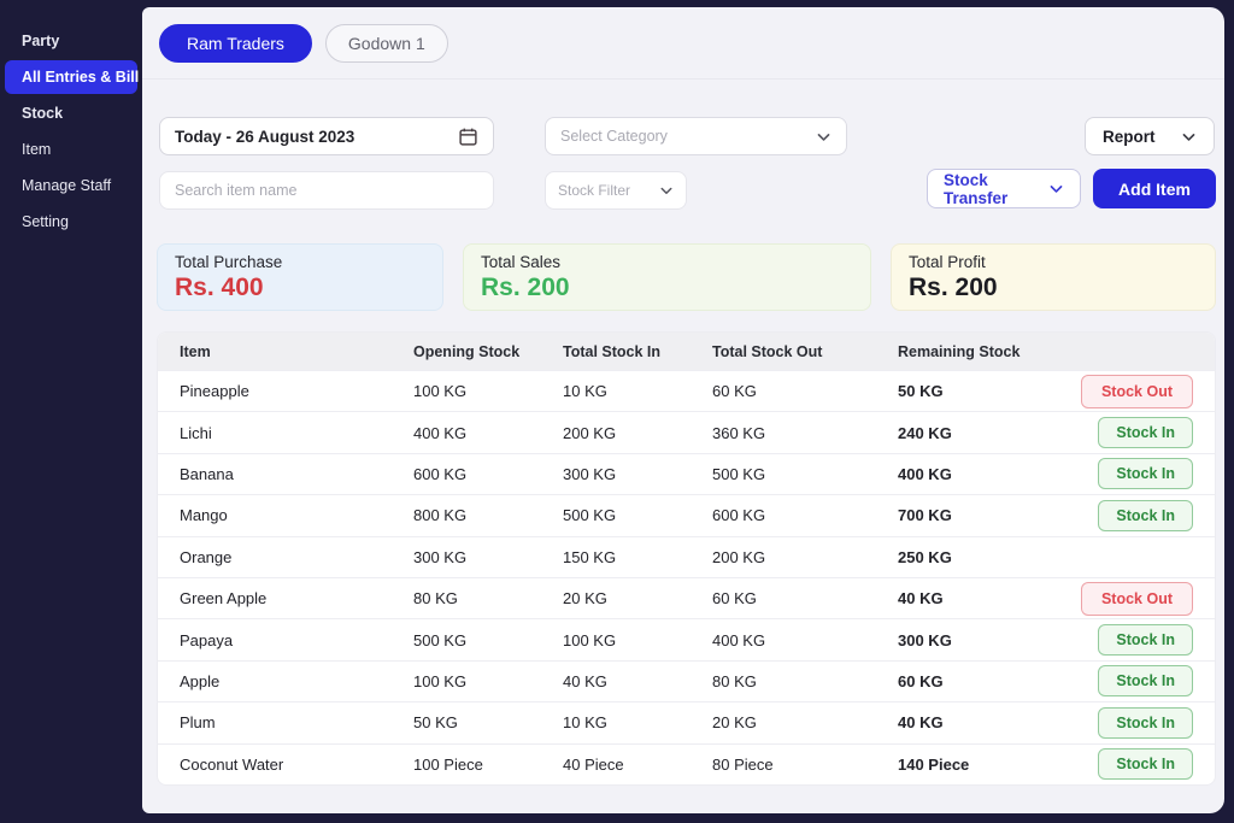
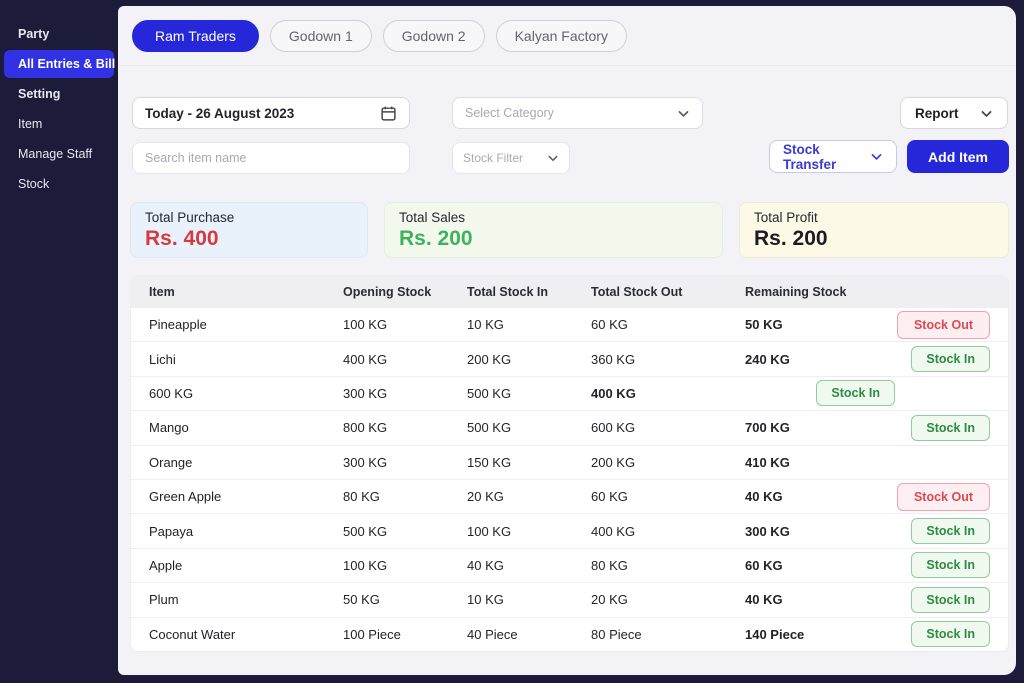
  Party
  All Entries & Bill
- Stock
+ Setting
  Item
  Manage Staff
- Setting
+ Stock
  Ram Traders
  Godown 1
+ Godown 2
+ Kalyan Factory
  Today - 26 August 2023
  Select Category
  Report
  Search item name
  Stock Filter
  Stock Transfer
  Add Item
  Total Purchase
  Rs. 400
  Total Sales
  Rs. 200
  Total Profit
  Rs. 200
  Item
  Opening Stock
  Total Stock In
  Total Stock Out
  Remaining Stock
  Pineapple
  100 KG
  10 KG
  60 KG
  50 KG
  Stock Out
  Lichi
  400 KG
  200 KG
  360 KG
  240 KG
  Stock In
- Banana
  600 KG
  300 KG
  500 KG
  400 KG
  Stock In
  Mango
  800 KG
  500 KG
  600 KG
  700 KG
  Stock In
  Orange
  300 KG
  150 KG
  200 KG
- 250 KG
+ 410 KG
  Green Apple
  80 KG
  20 KG
  60 KG
  40 KG
  Stock Out
  Papaya
  500 KG
  100 KG
  400 KG
  300 KG
  Stock In
  Apple
  100 KG
  40 KG
  80 KG
  60 KG
  Stock In
  Plum
  50 KG
  10 KG
  20 KG
  40 KG
  Stock In
  Coconut Water
  100 Piece
  40 Piece
  80 Piece
  140 Piece
  Stock In
